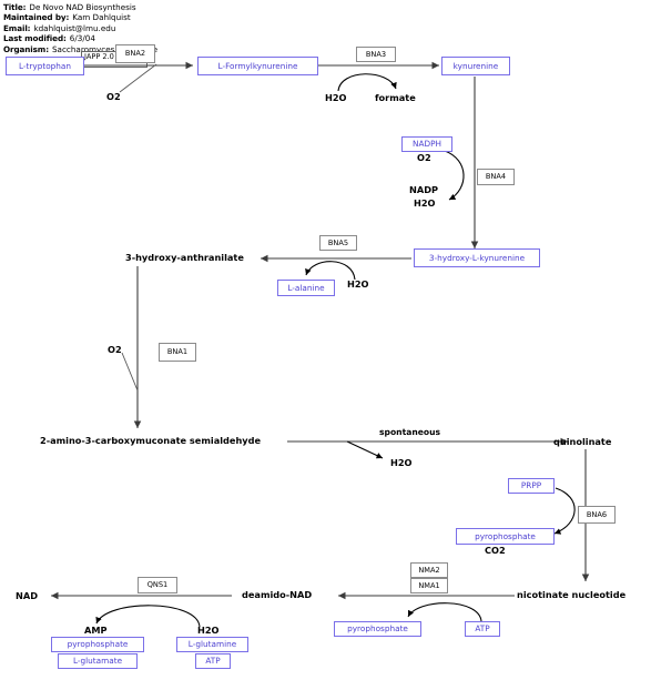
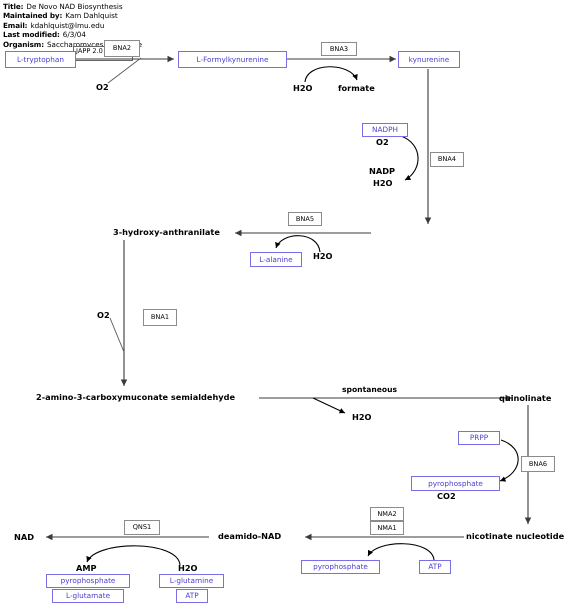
  Title: De Novo NAD Biosynthesis
  Maintained by: Kam Dahlquist
  Email: kdahlquist@lmu.edu
  Last modified: 6/3/04
  JAPP 2.0
  L-tryptophan
  L-Formylkynurenine
  kynurenine
  NADPH
- 3-hydroxy-L-kynurenine
  L-alanine
  PRPP
  pyrophosphate
  pyrophosphate
  ATP
  pyrophosphate
  L-glutamate
  L-glutamine
  ATP
  BNA2
  BNA3
  BNA4
  BNA5
  BNA1
  BNA6
  NMA2
  NMA1
  QNS1
  O2
  H2O
  formate
  O2
  NADP
  H2O
  3-hydroxy-anthranilate
  H2O
  O2
  2-amino-3-carboxymuconate semialdehyde
  spontaneous
  H2O
  quinolinate
  CO2
  nicotinate nucleotide
  deamido-NAD
  NAD
  AMP
  H2O
